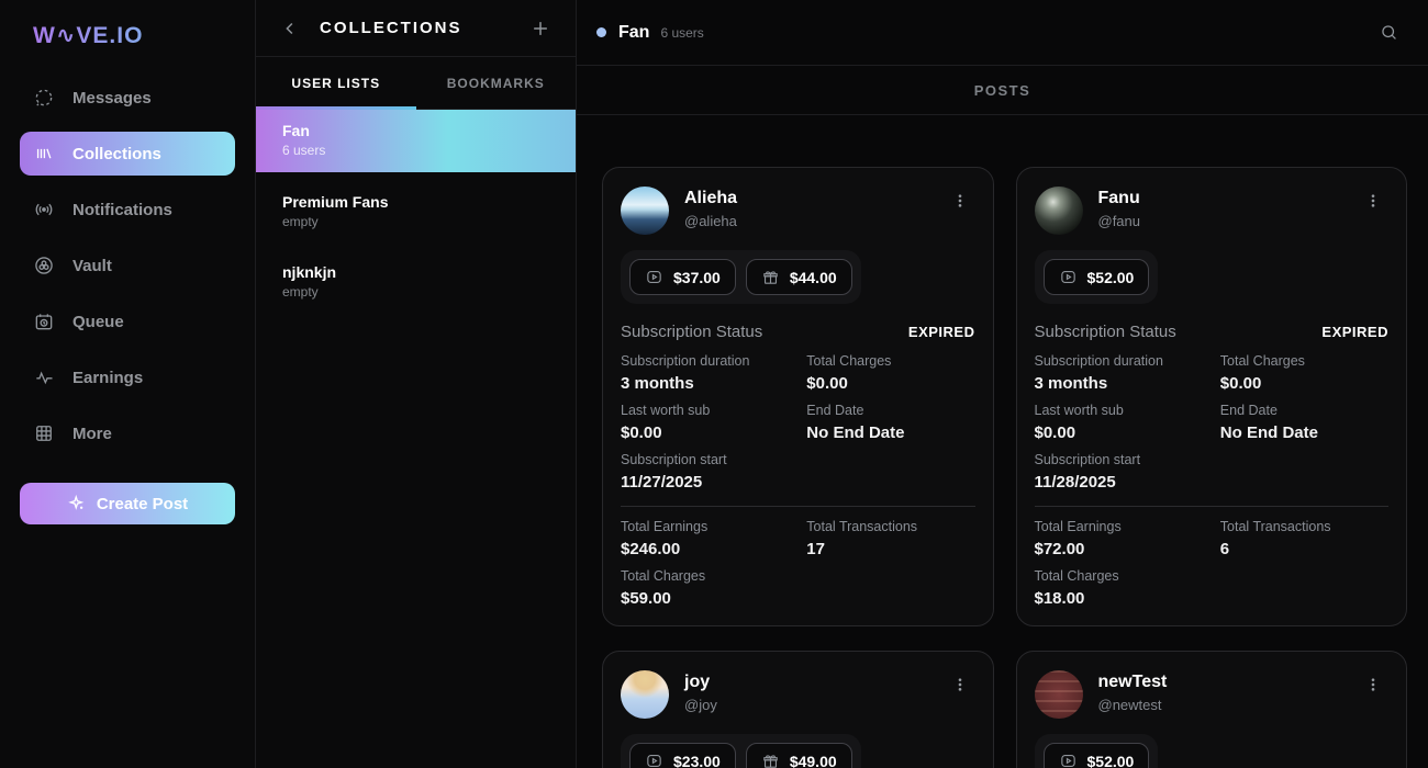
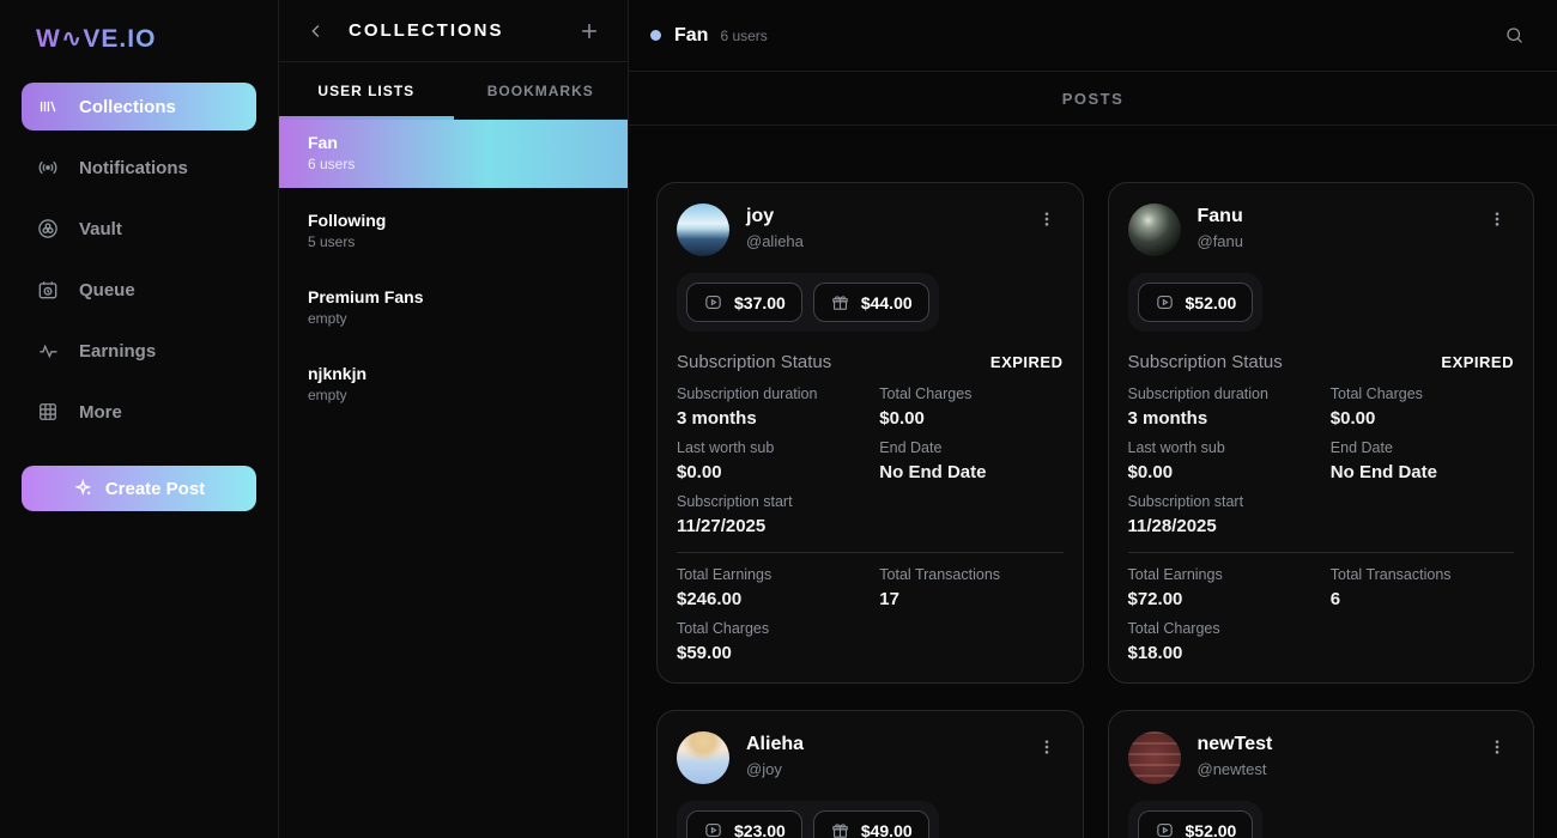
  W∿VE.IO
- Messages
  Collections
  Notifications
  Vault
  Queue
  Earnings
  More
  Create Post
  COLLECTIONS
  USER LISTS
  BOOKMARKS
  Fan
  6 users
+ Following
+ 5 users
  Premium Fans
  empty
  njknkjn
  empty
  Fan
  6 users
  POSTS
- Alieha
+ joy
  @alieha
  $37.00
  $44.00
  Subscription Status
  EXPIRED
  Subscription duration
  3 months
  Total Charges
  $0.00
  Last worth sub
  $0.00
  End Date
  No End Date
  Subscription start
  11/27/2025
  Total Earnings
  $246.00
  Total Transactions
  17
  Total Charges
  $59.00
  Fanu
  @fanu
  $52.00
  Subscription Status
  EXPIRED
  Subscription duration
  3 months
  Total Charges
  $0.00
  Last worth sub
  $0.00
  End Date
  No End Date
  Subscription start
  11/28/2025
  Total Earnings
  $72.00
  Total Transactions
  6
  Total Charges
  $18.00
- joy
+ Alieha
  @joy
  $23.00
  $49.00
  newTest
  @newtest
  $52.00
